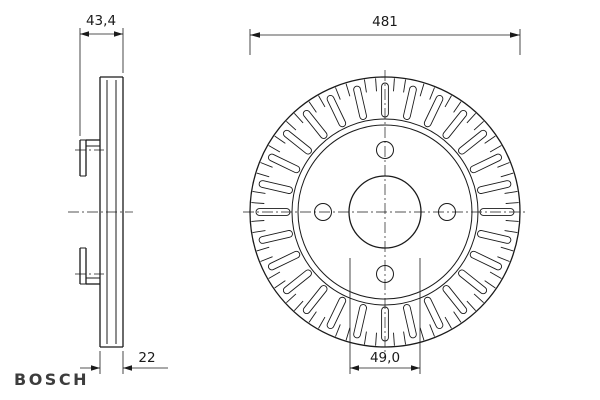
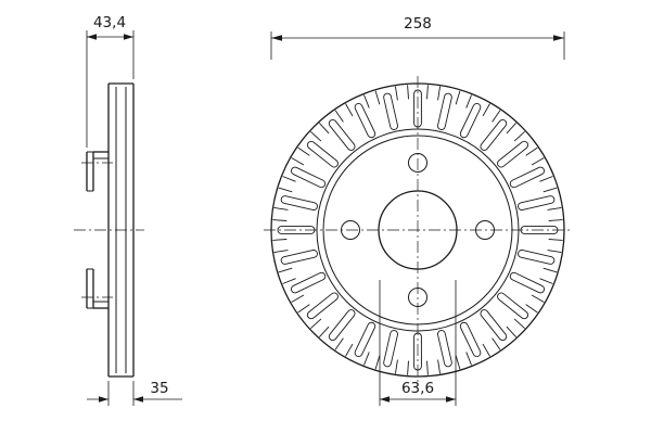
  43,4
- 481
+ 258
- 22
+ 35
- 49,0
+ 63,6
- BOSCH
